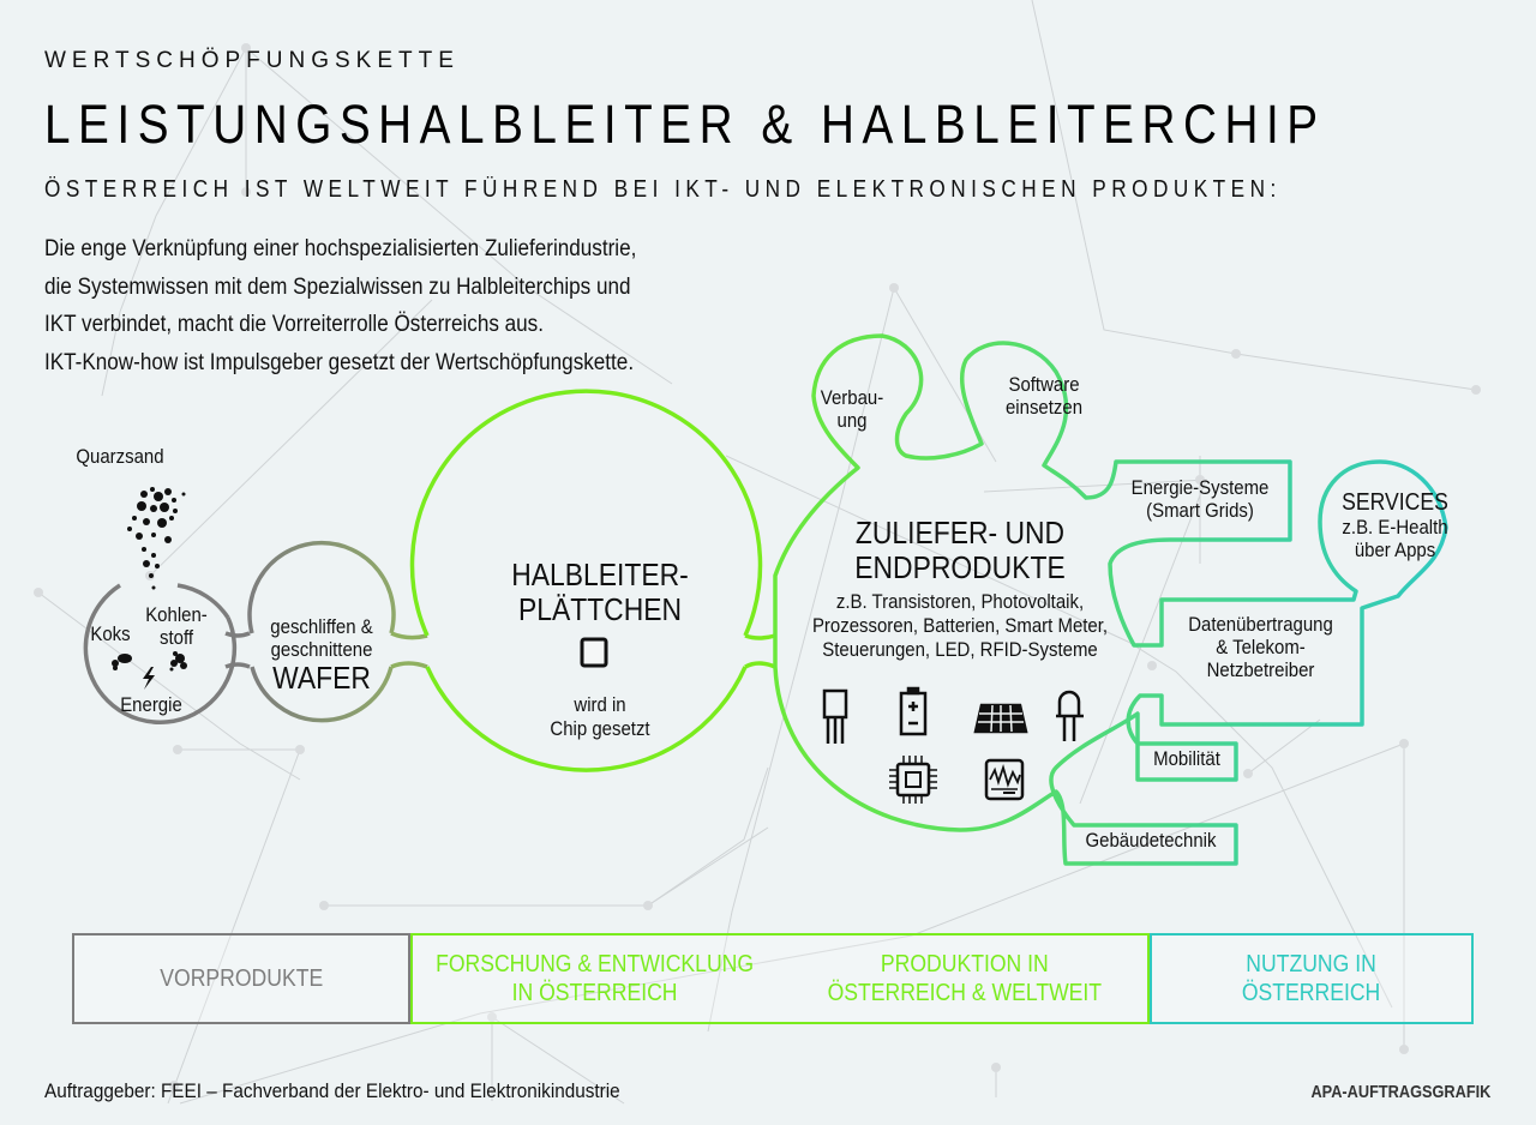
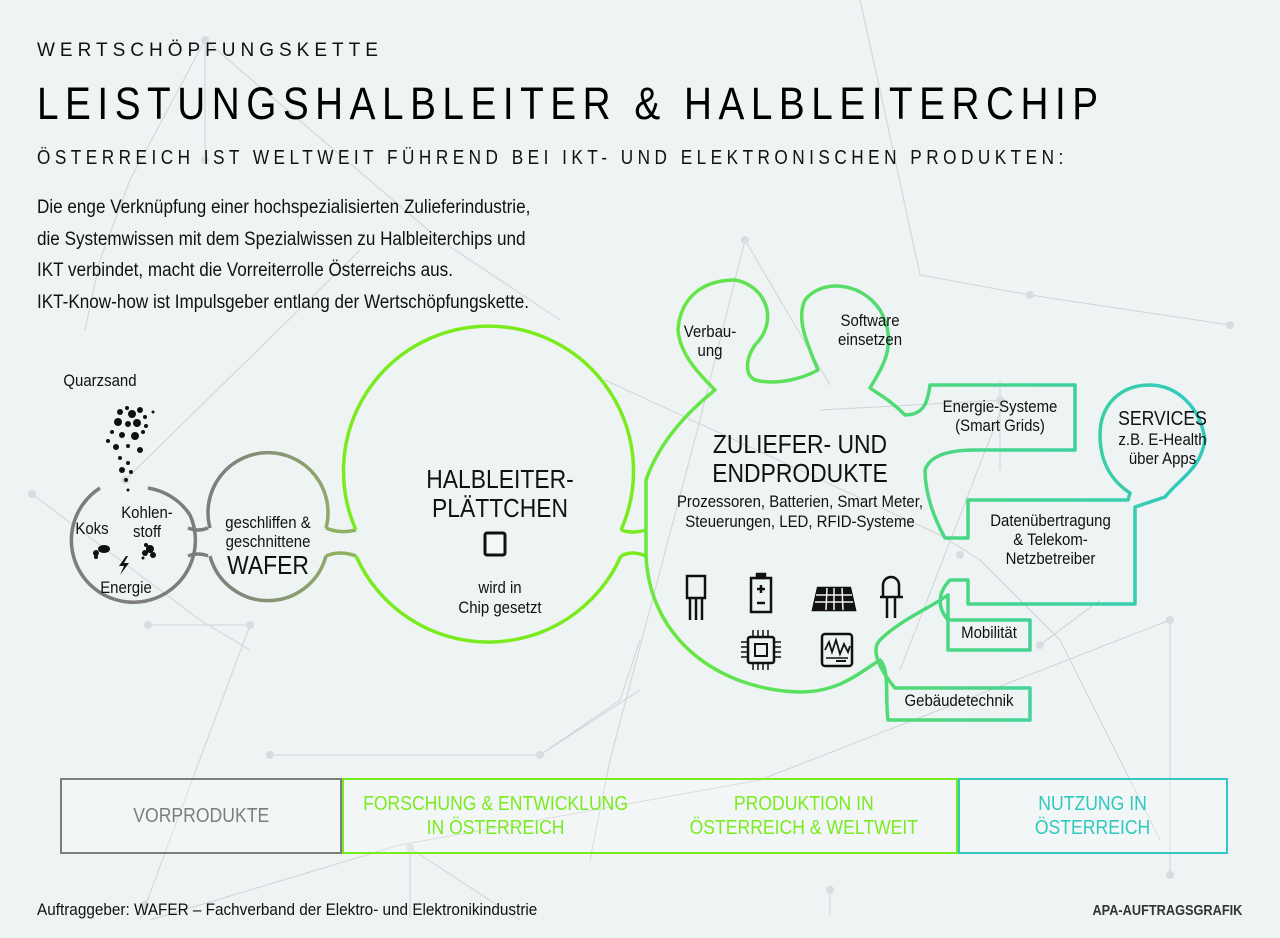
  WERTSCHÖPFUNGSKETTE
  LEISTUNGSHALBLEITER & HALBLEITERCHIP
  ÖSTERREICH IST WELTWEIT FÜHREND BEI IKT- UND ELEKTRONISCHEN PRODUKTEN:
  Die enge Verknüpfung einer hochspezialisierten Zulieferindustrie,
  die Systemwissen mit dem Spezialwissen zu Halbleiterchips und
  IKT verbindet, macht die Vorreiterrolle Österreichs aus.
- IKT-Know-how ist Impulsgeber gesetzt der Wertschöpfungskette.
+ IKT-Know-how ist Impulsgeber entlang der Wertschöpfungskette.
  Quarzsand
  Koks
  Kohlen-
  stoff
  Energie
  geschliffen &
  geschnittene
  WAFER
  HALBLEITER-
  PLÄTTCHEN
  wird in
  Chip gesetzt
  Verbau-
  ung
  Software
  einsetzen
  ZULIEFER- UND
  ENDPRODUKTE
- z.B. Transistoren, Photovoltaik,
  Prozessoren, Batterien, Smart Meter,
  Steuerungen, LED, RFID-Systeme
  Energie-Systeme
  (Smart Grids)
  Datenübertragung
  & Telekom-
  Netzbetreiber
  Mobilität
  Gebäudetechnik
  SERVICES
  z.B. E-Health
  über Apps
  VORPRODUKTE
  FORSCHUNG & ENTWICKLUNG
  IN ÖSTERREICH
  PRODUKTION IN
  ÖSTERREICH & WELTWEIT
  NUTZUNG IN
  ÖSTERREICH
- Auftraggeber: FEEI – Fachverband der Elektro- und Elektronikindustrie
+ Auftraggeber: WAFER – Fachverband der Elektro- und Elektronikindustrie
  APA-AUFTRAGSGRAFIK
